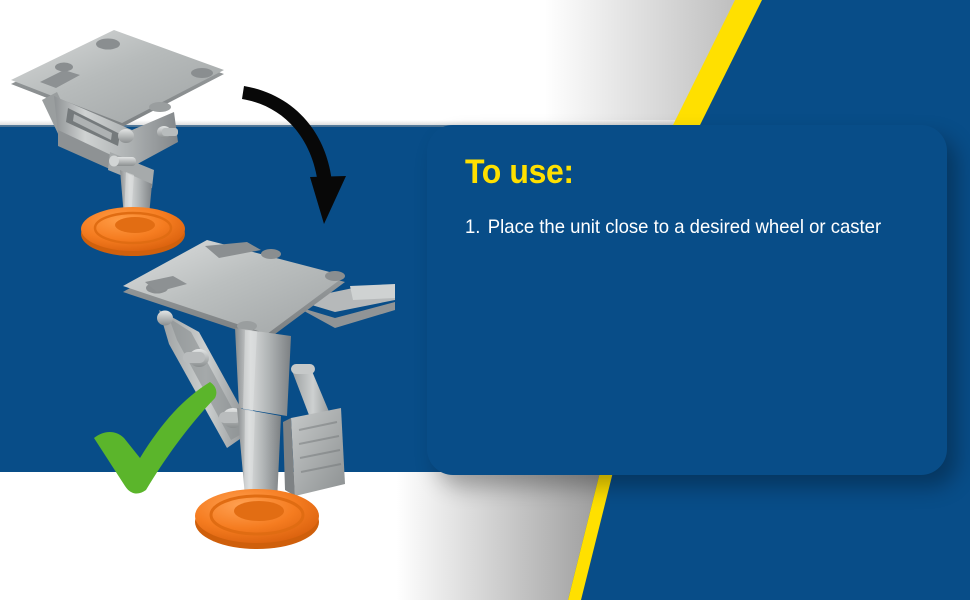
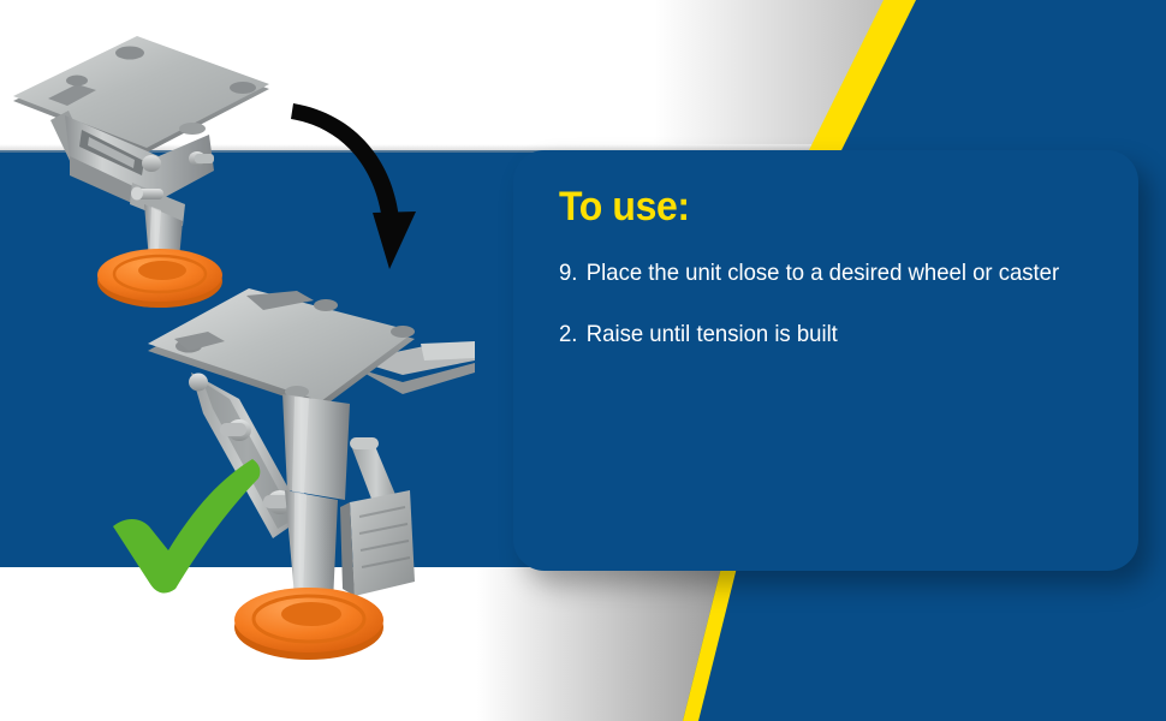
  To use:
- 1.
+ 9.
  Place the unit close to a desired wheel or caster
+ 2.
+ Raise until tension is built
